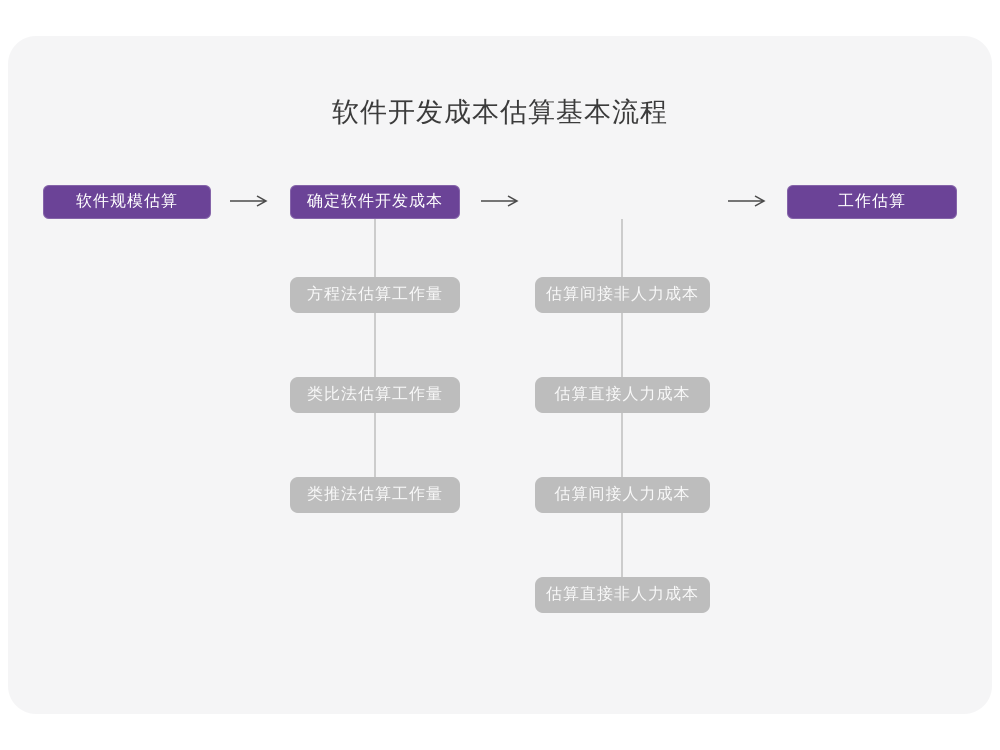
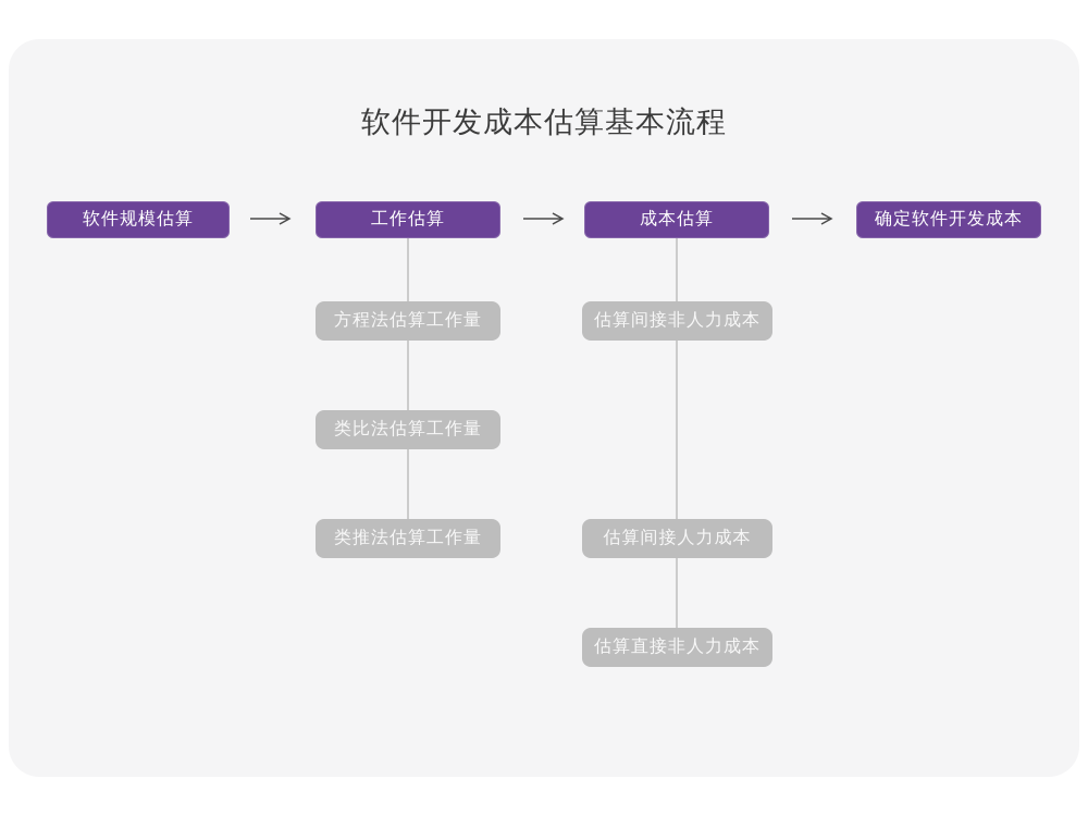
  软件开发成本估算基本流程
  软件规模估算
- 确定软件开发成本
+ 工作估算
+ 成本估算
- 工作估算
+ 确定软件开发成本
  方程法估算工作量
  类比法估算工作量
  类推法估算工作量
  估算间接非人力成本
- 估算直接人力成本
  估算间接人力成本
  估算直接非人力成本
